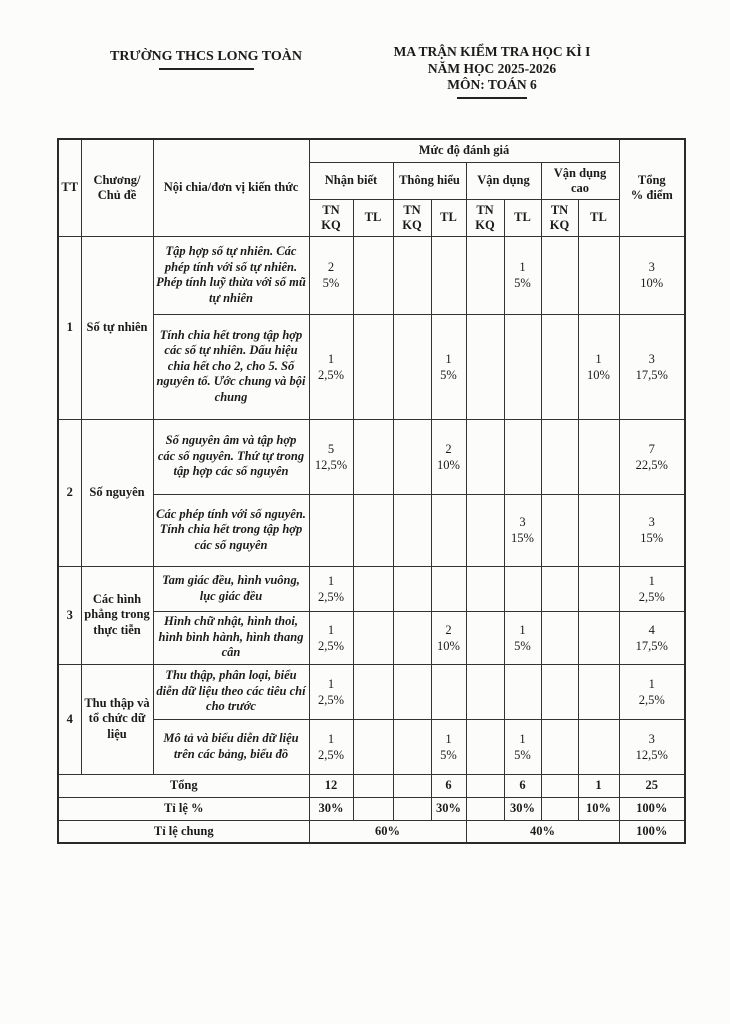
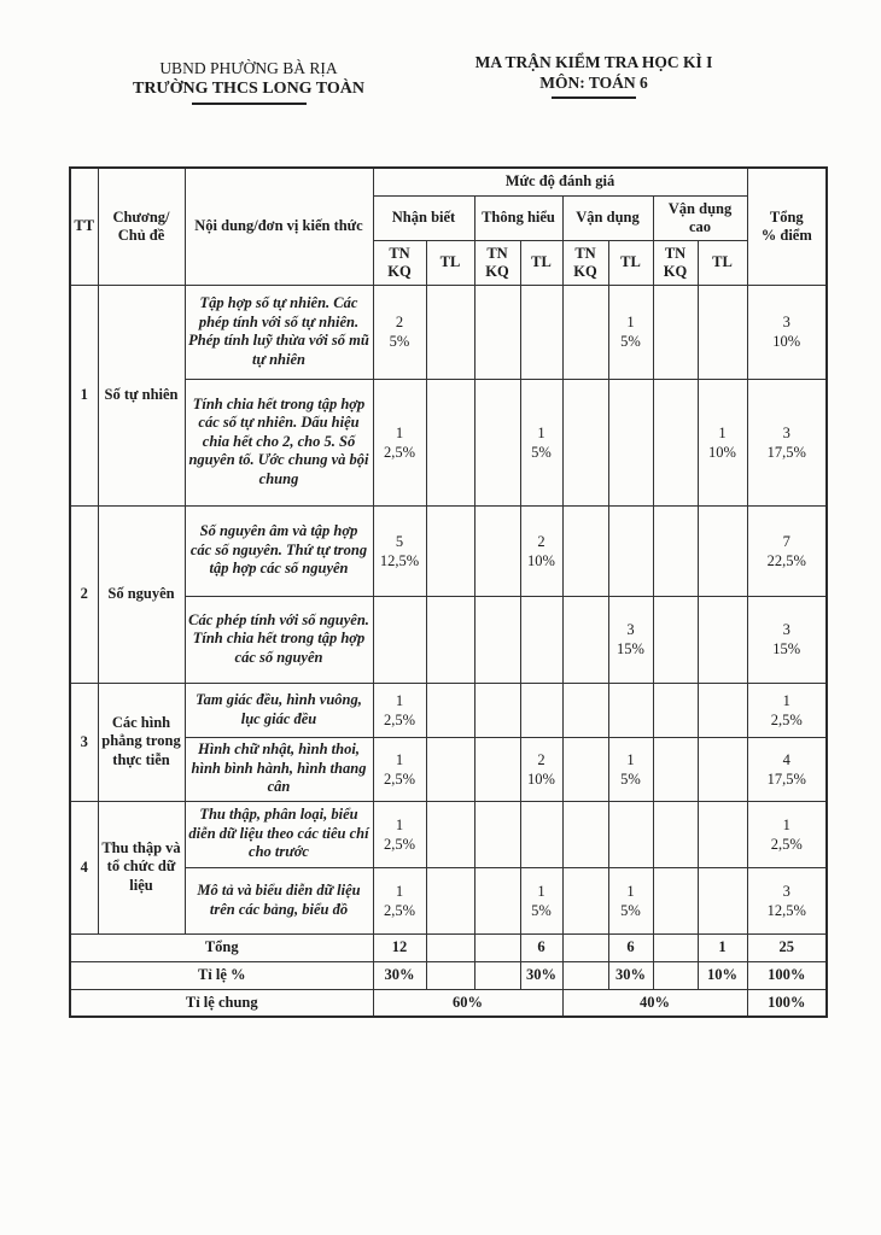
+ UBND PHƯỜNG BÀ RỊA
  TRƯỜNG THCS LONG TOÀN
  MA TRẬN KIỂM TRA HỌC KÌ I
- NĂM HỌC 2025-2026
  MÔN: TOÁN 6
- TT	Chương/ Chủ đề	Nội chia/đơn vị kiến thức	Mức độ đánh giá	Tổng % điểm
+ TT	Chương/ Chủ đề	Nội dung/đơn vị kiến thức	Mức độ đánh giá	Tổng % điểm
  Nhận biết	Thông hiểu	Vận dụng	Vận dụng cao
  TN KQ	TL	TN KQ	TL	TN KQ	TL	TN KQ	TL
  1	Số tự nhiên	Tập hợp số tự nhiên. Các phép tính với số tự nhiên. Phép tính luỹ thừa với số mũ tự nhiên	2 5%					1 5%			3 10%
  Tính chia hết trong tập hợp các số tự nhiên. Dấu hiệu chia hết cho 2, cho 5. Số nguyên tố. Ước chung và bội chung	1 2,5%			1 5%				1 10%	3 17,5%
  2	Số nguyên	Số nguyên âm và tập hợp các số nguyên. Thứ tự trong tập hợp các số nguyên	5 12,5%			2 10%					7 22,5%
  Các phép tính với số nguyên. Tính chia hết trong tập hợp các số nguyên						3 15%			3 15%
  3	Các hình phẳng trong thực tiễn	Tam giác đều, hình vuông, lục giác đều	1 2,5%								1 2,5%
  Hình chữ nhật, hình thoi, hình bình hành, hình thang cân	1 2,5%			2 10%		1 5%			4 17,5%
  4	Thu thập và tổ chức dữ liệu	Thu thập, phân loại, biểu diễn dữ liệu theo các tiêu chí cho trước	1 2,5%								1 2,5%
  Mô tả và biểu diễn dữ liệu trên các bảng, biểu đồ	1 2,5%			1 5%		1 5%			3 12,5%
  Tổng	12			6		6		1	25
  Tỉ lệ %	30%			30%		30%		10%	100%
  Tỉ lệ chung	60%	40%	100%
